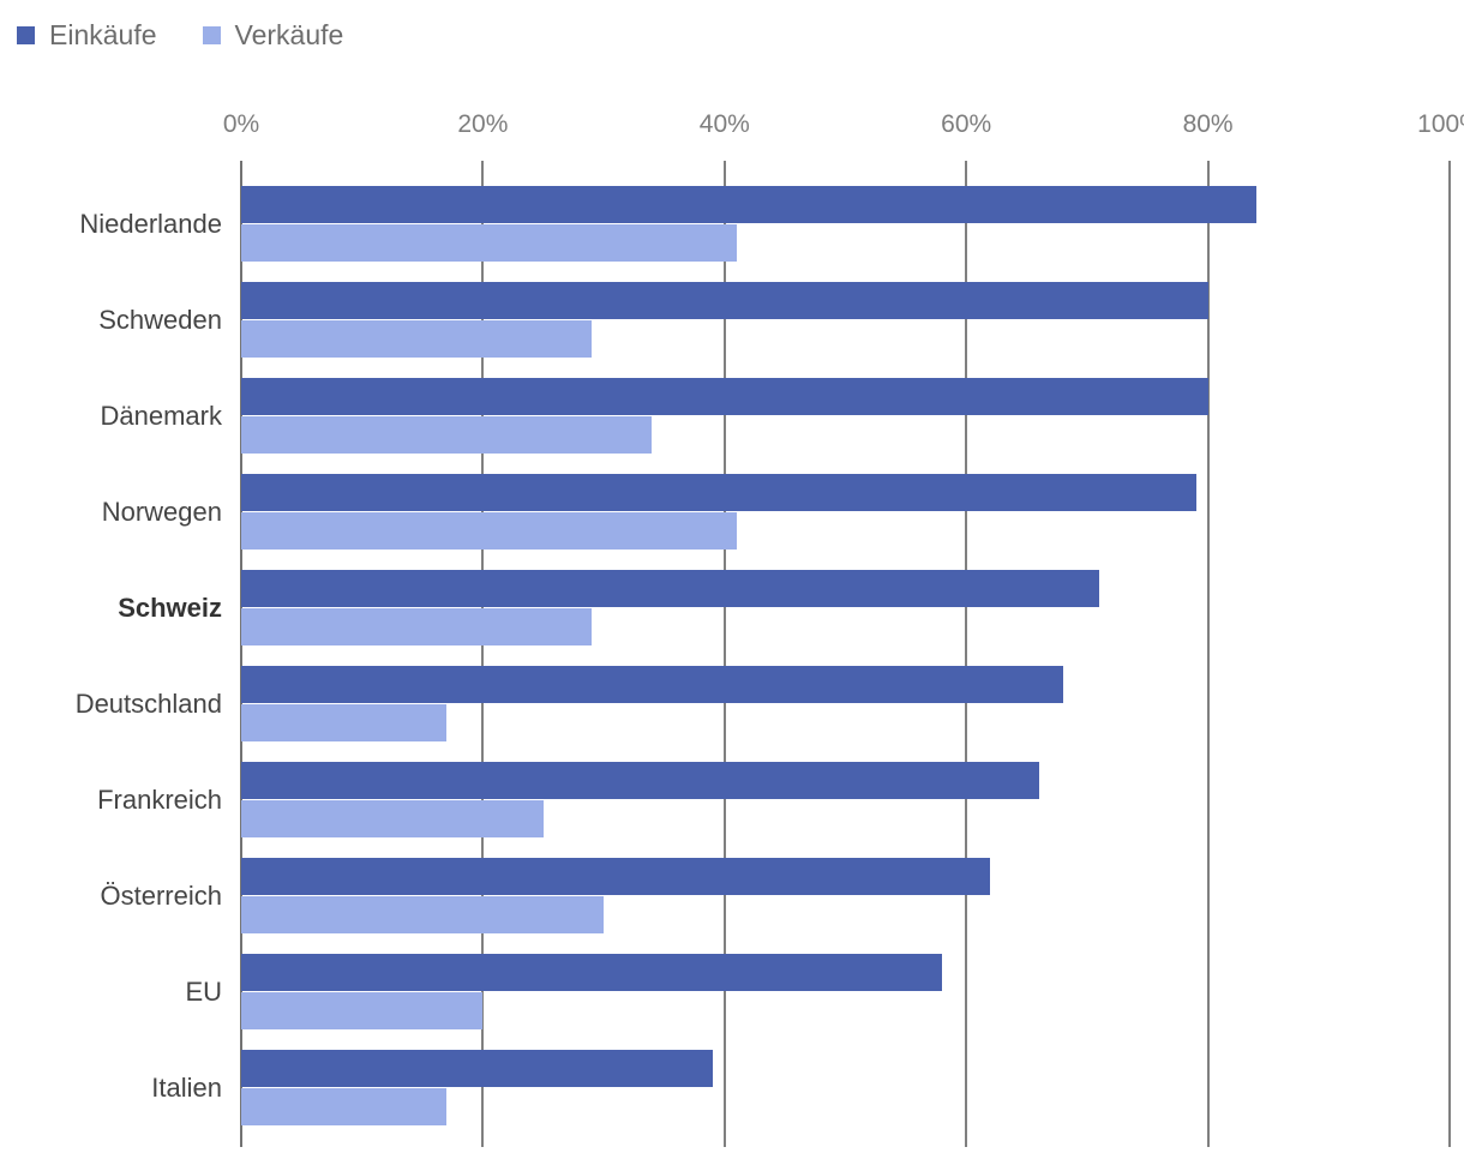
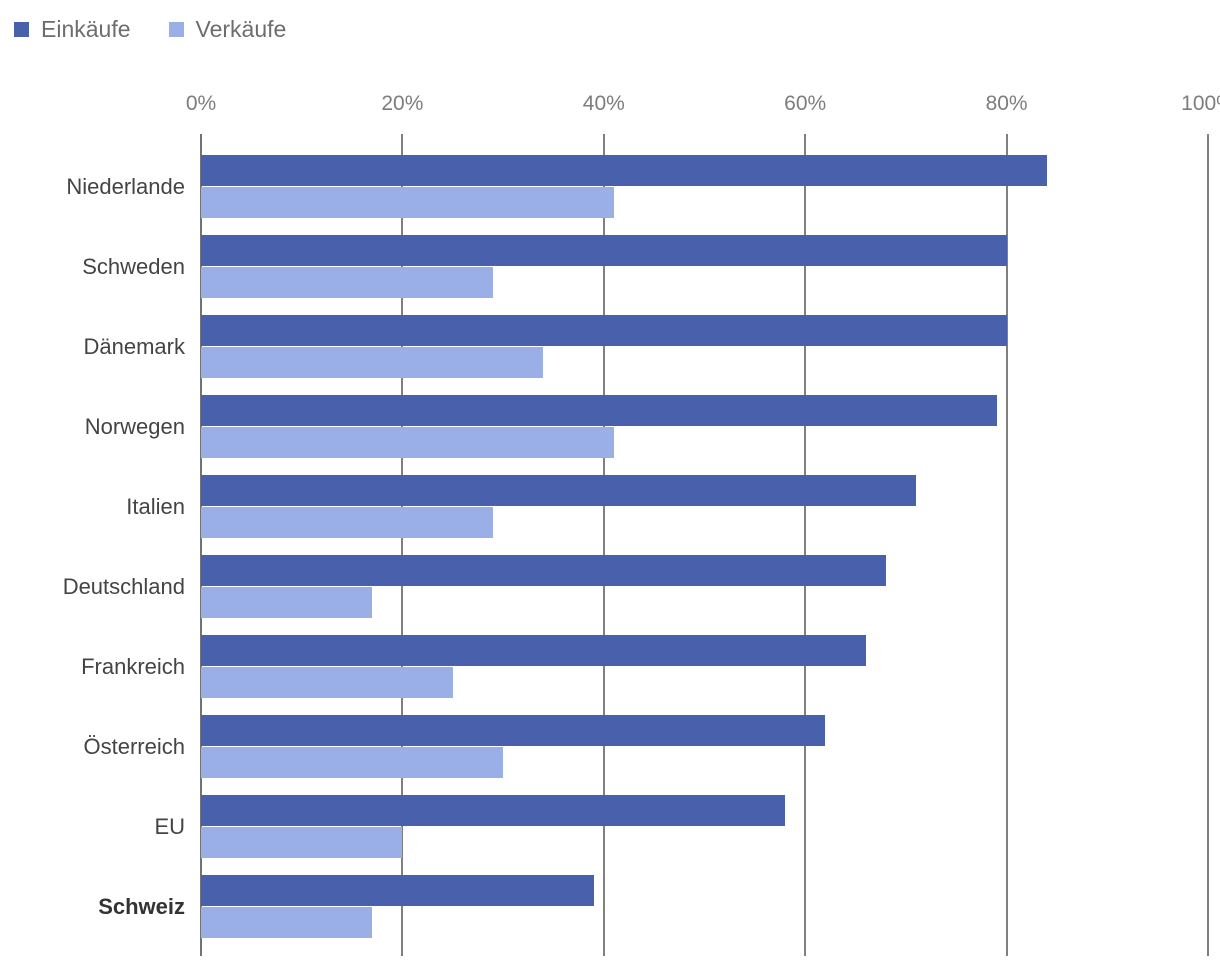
  Einkäufe
  Verkäufe
  0%
  20%
  40%
  60%
  80%
  100
  Niederlande
  Schweden
  Dänemark
  Norwegen
- Schweiz
+ Italien
  Deutschland
  Frankreich
  Österreich
  EU
- Italien
+ Schweiz
